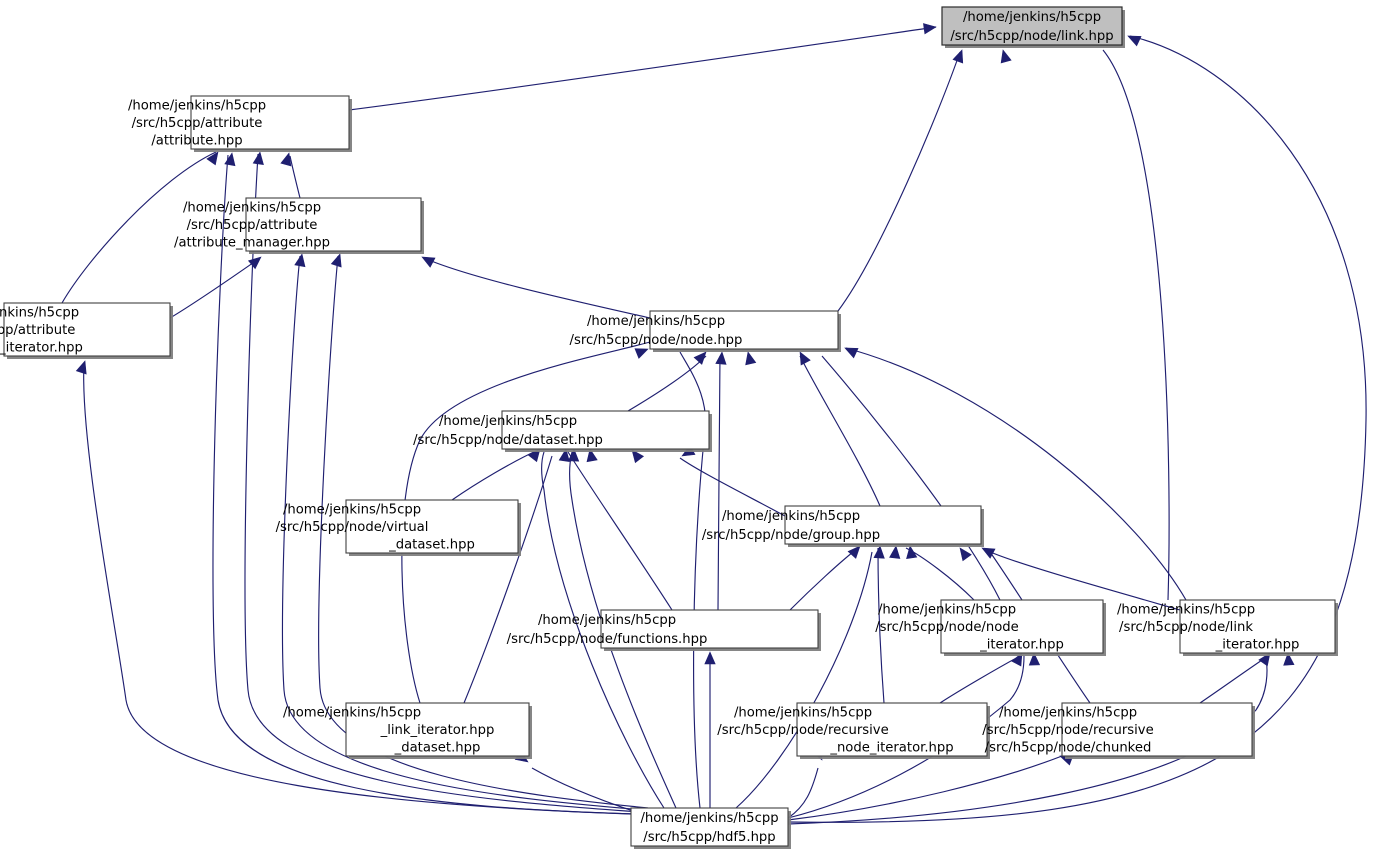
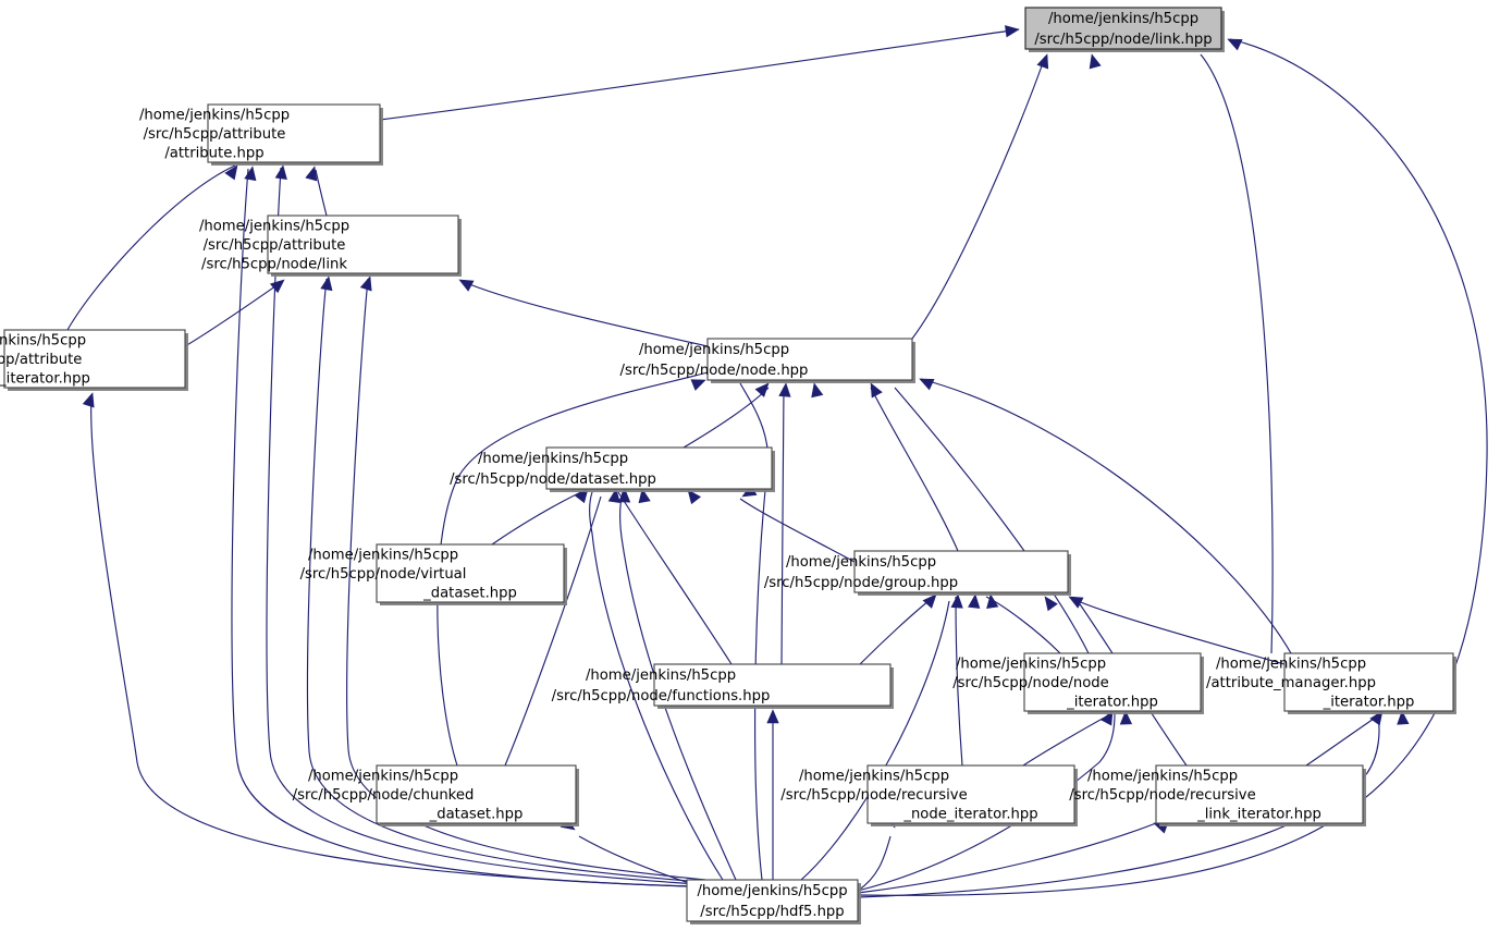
  /home/jenkins/h5cpp
  /src/h5cpp/node/link.hpp
  /home/jenkins/h5cpp
  /src/h5cpp/attribute
  /attribute.hpp
  /home/jenkins/h5cpp
  /src/h5cpp/attribute
- /attribute_manager.hpp
+ /src/h5cpp/node/link
  /home/jenkins/h5cpp
  /src/h5cpp/node/node.hpp
  /home/jenkins/h5cpp
  /src/h5cpp/node/dataset.hpp
  /home/jenkins/h5cpp
  /src/h5cpp/node/virtual
  _dataset.hpp
  /home/jenkins/h5cpp
  /src/h5cpp/node/group.hpp
  /home/jenkins/h5cpp
  /src/h5cpp/node/functions.hpp
  /home/jenkins/h5cpp
  /src/h5cpp/node/node
  _iterator.hpp
  /home/jenkins/h5cpp
- /src/h5cpp/node/link
+ /attribute_manager.hpp
  _iterator.hpp
  /home/jenkins/h5cpp
- _link_iterator.hpp
+ /src/h5cpp/node/chunked
  _dataset.hpp
  /home/jenkins/h5cpp
  /src/h5cpp/node/recursive
  _node_iterator.hpp
  /home/jenkins/h5cpp
  /src/h5cpp/node/recursive
- /src/h5cpp/node/chunked
+ _link_iterator.hpp
  /home/jenkins/h5cpp
  /src/h5cpp/hdf5.hpp
